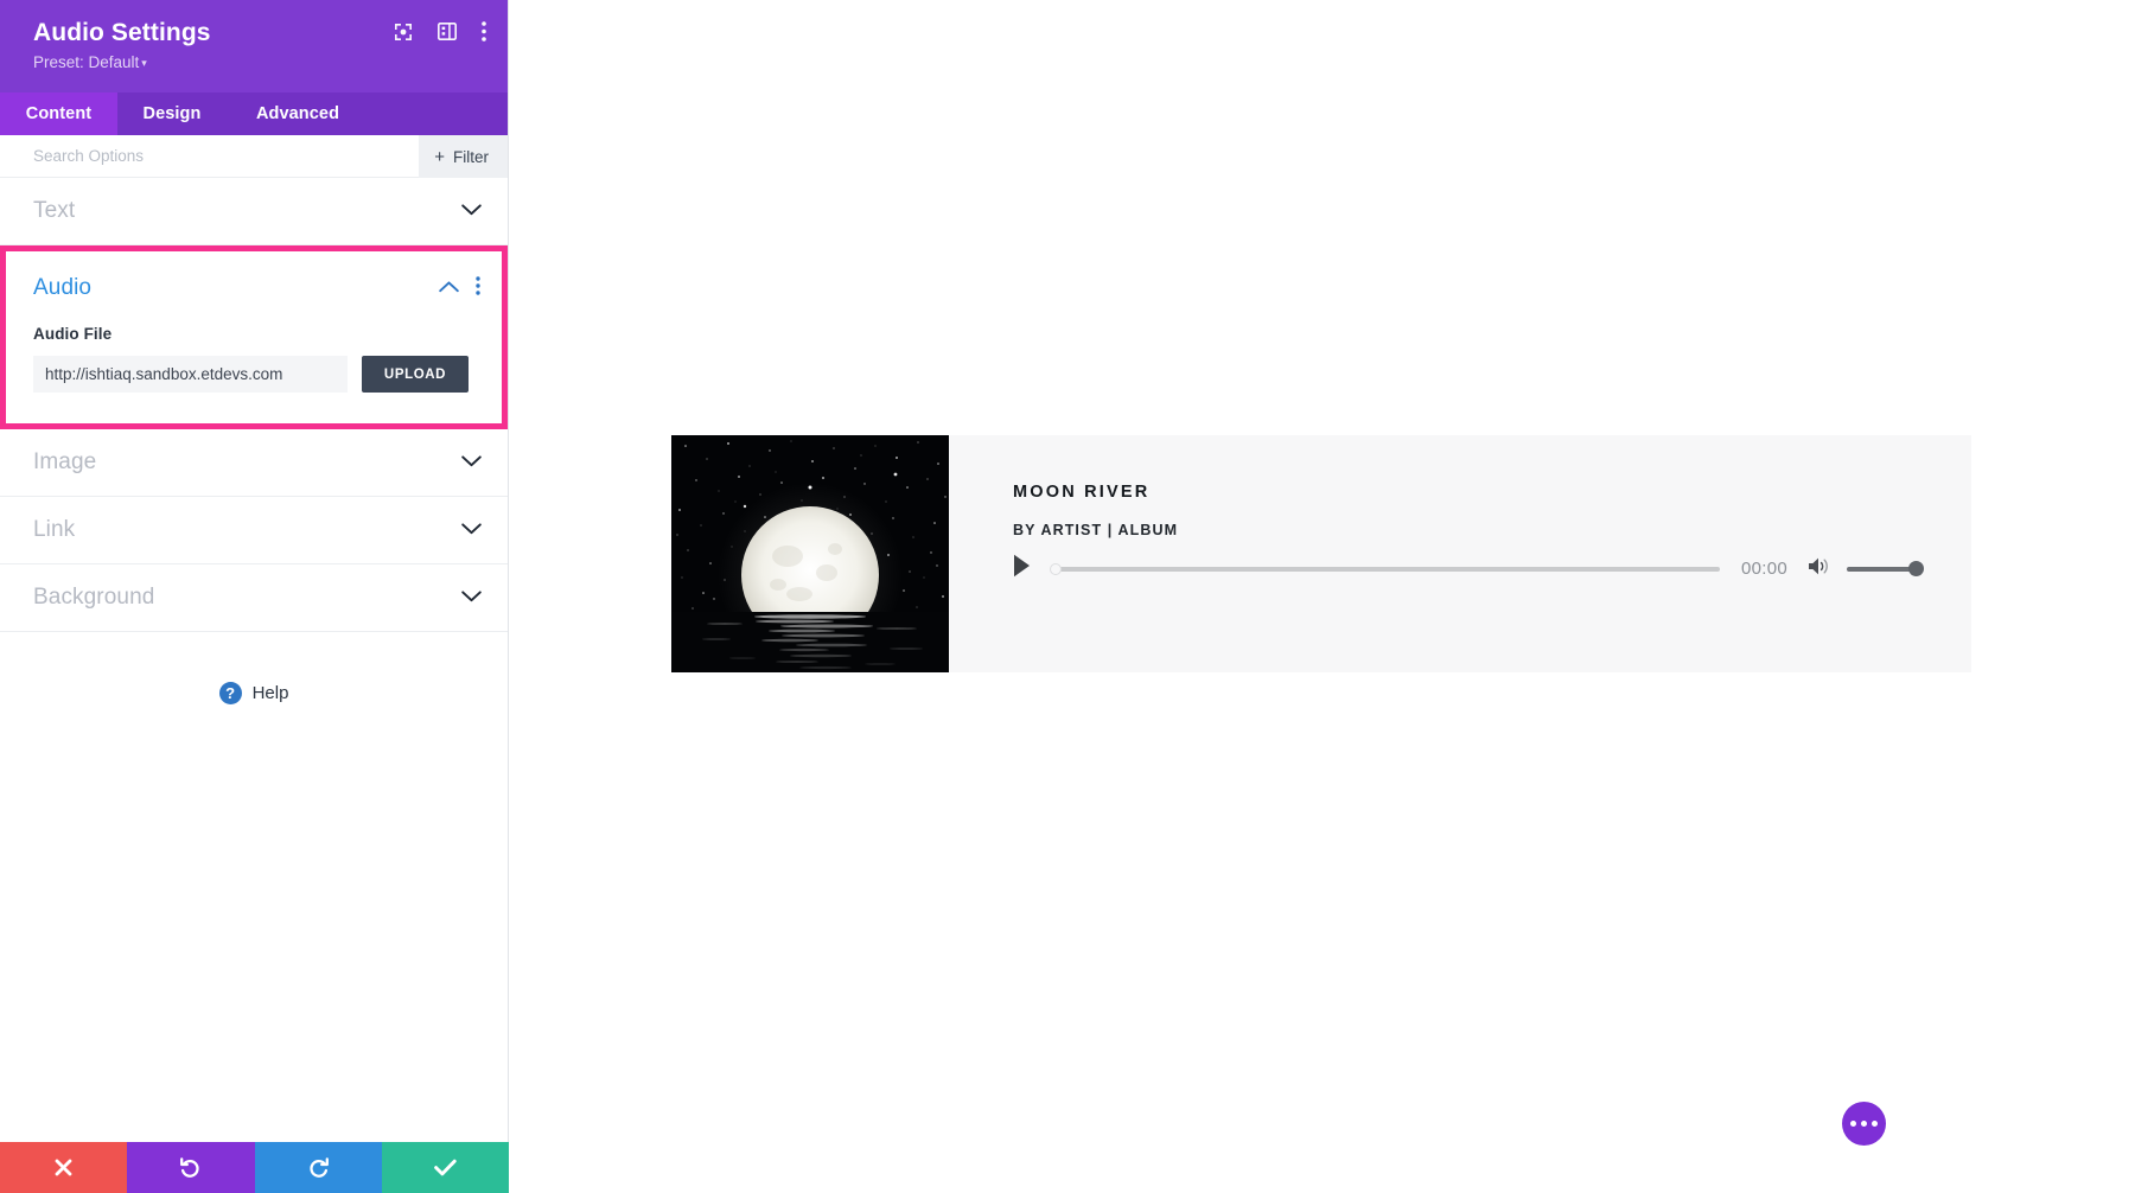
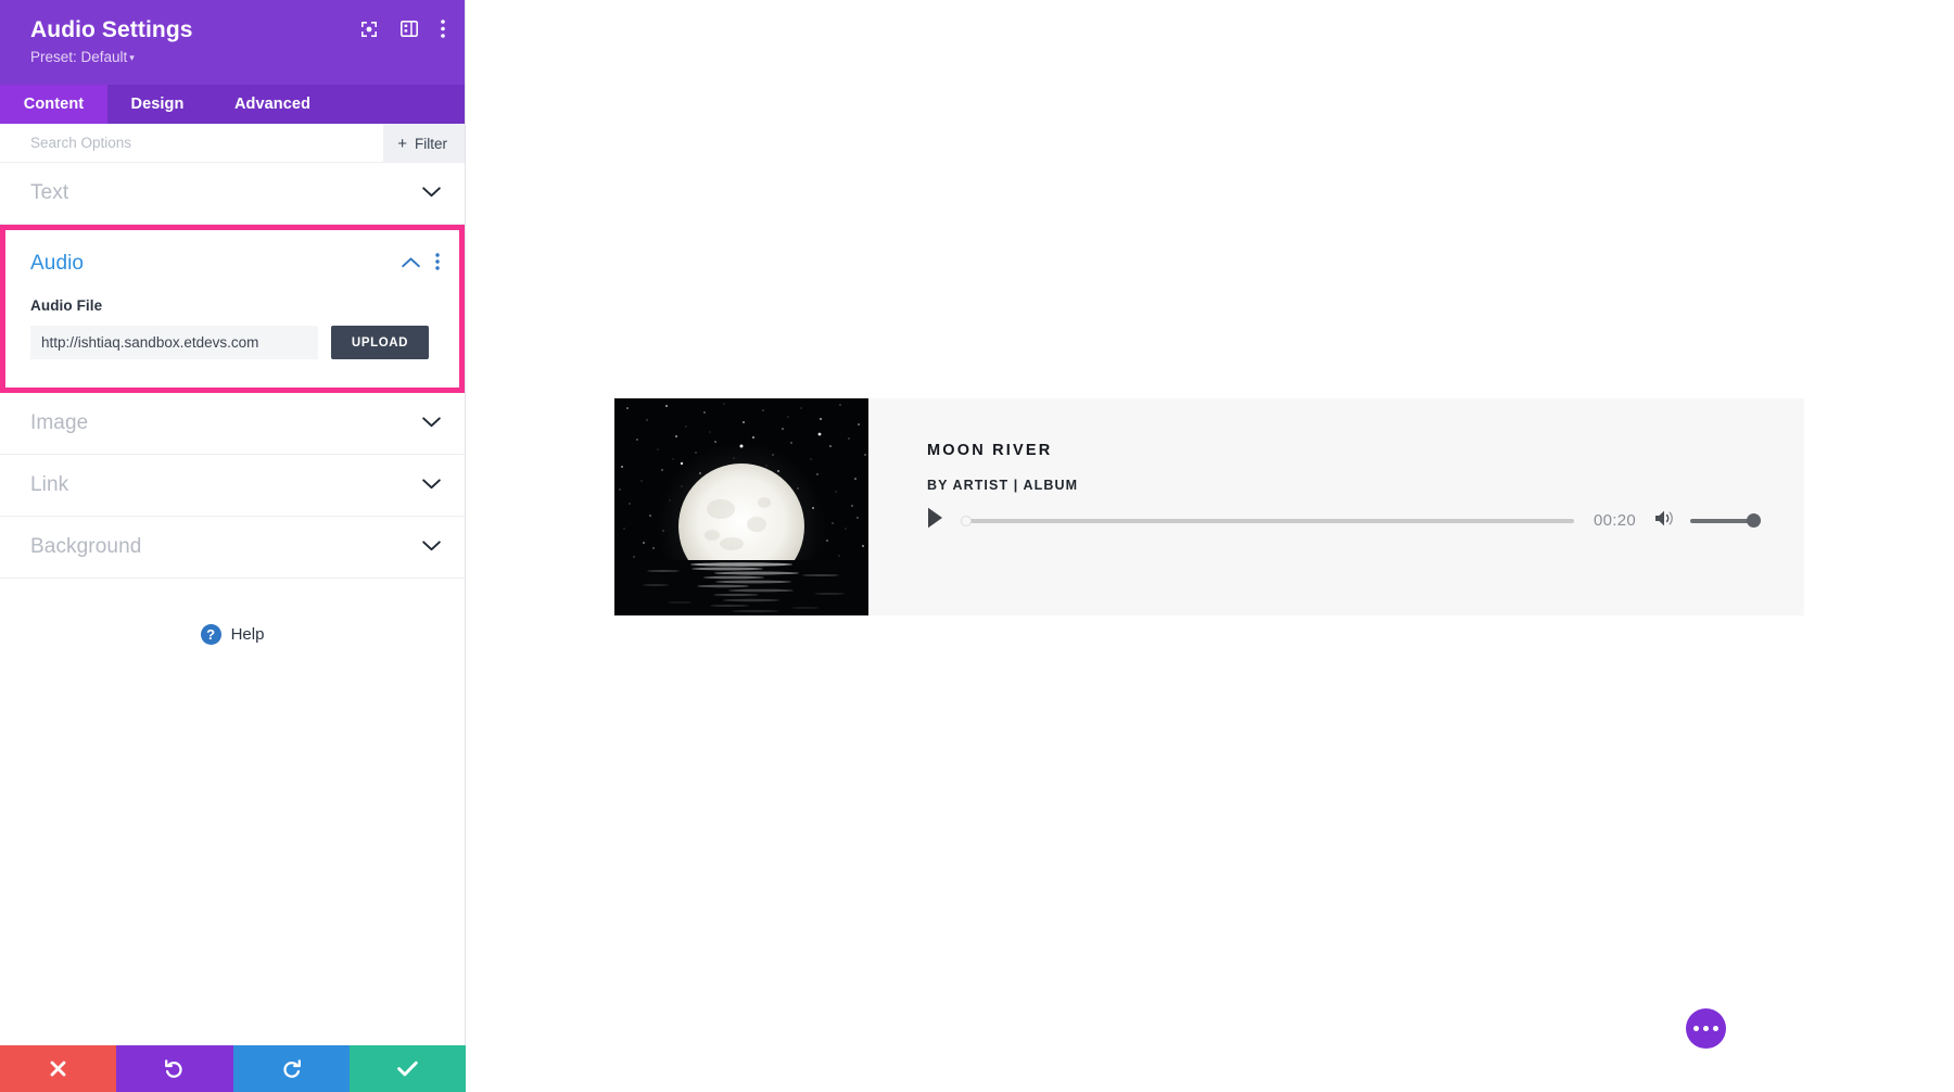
  Audio Settings
  Preset: Default ▾
  Content
  Design
  Advanced
  Search Options
  +
  Filter
  Text
  Audio
  Audio File
  http://ishtiaq.sandbox.etdevs.com
  UPLOAD
  Image
  Link
  Background
  ?
  Help
  MOON RIVER
  BY ARTIST | ALBUM
- 00:00
+ 00:20
